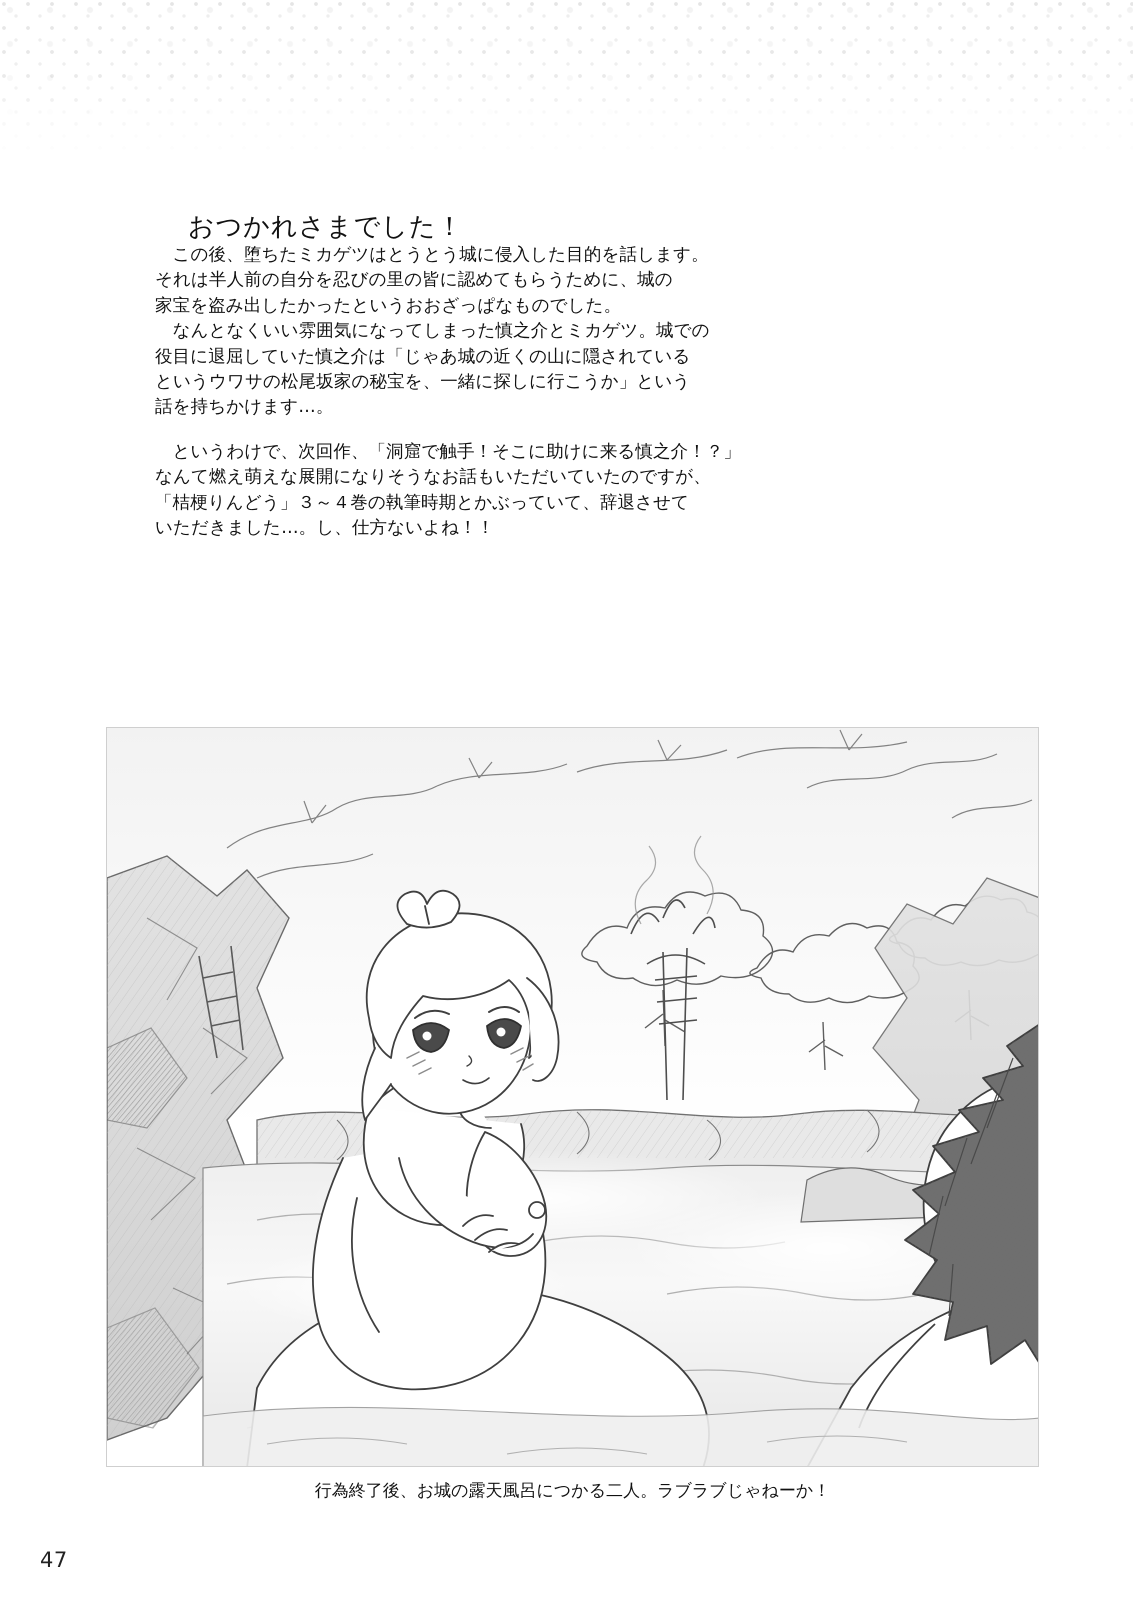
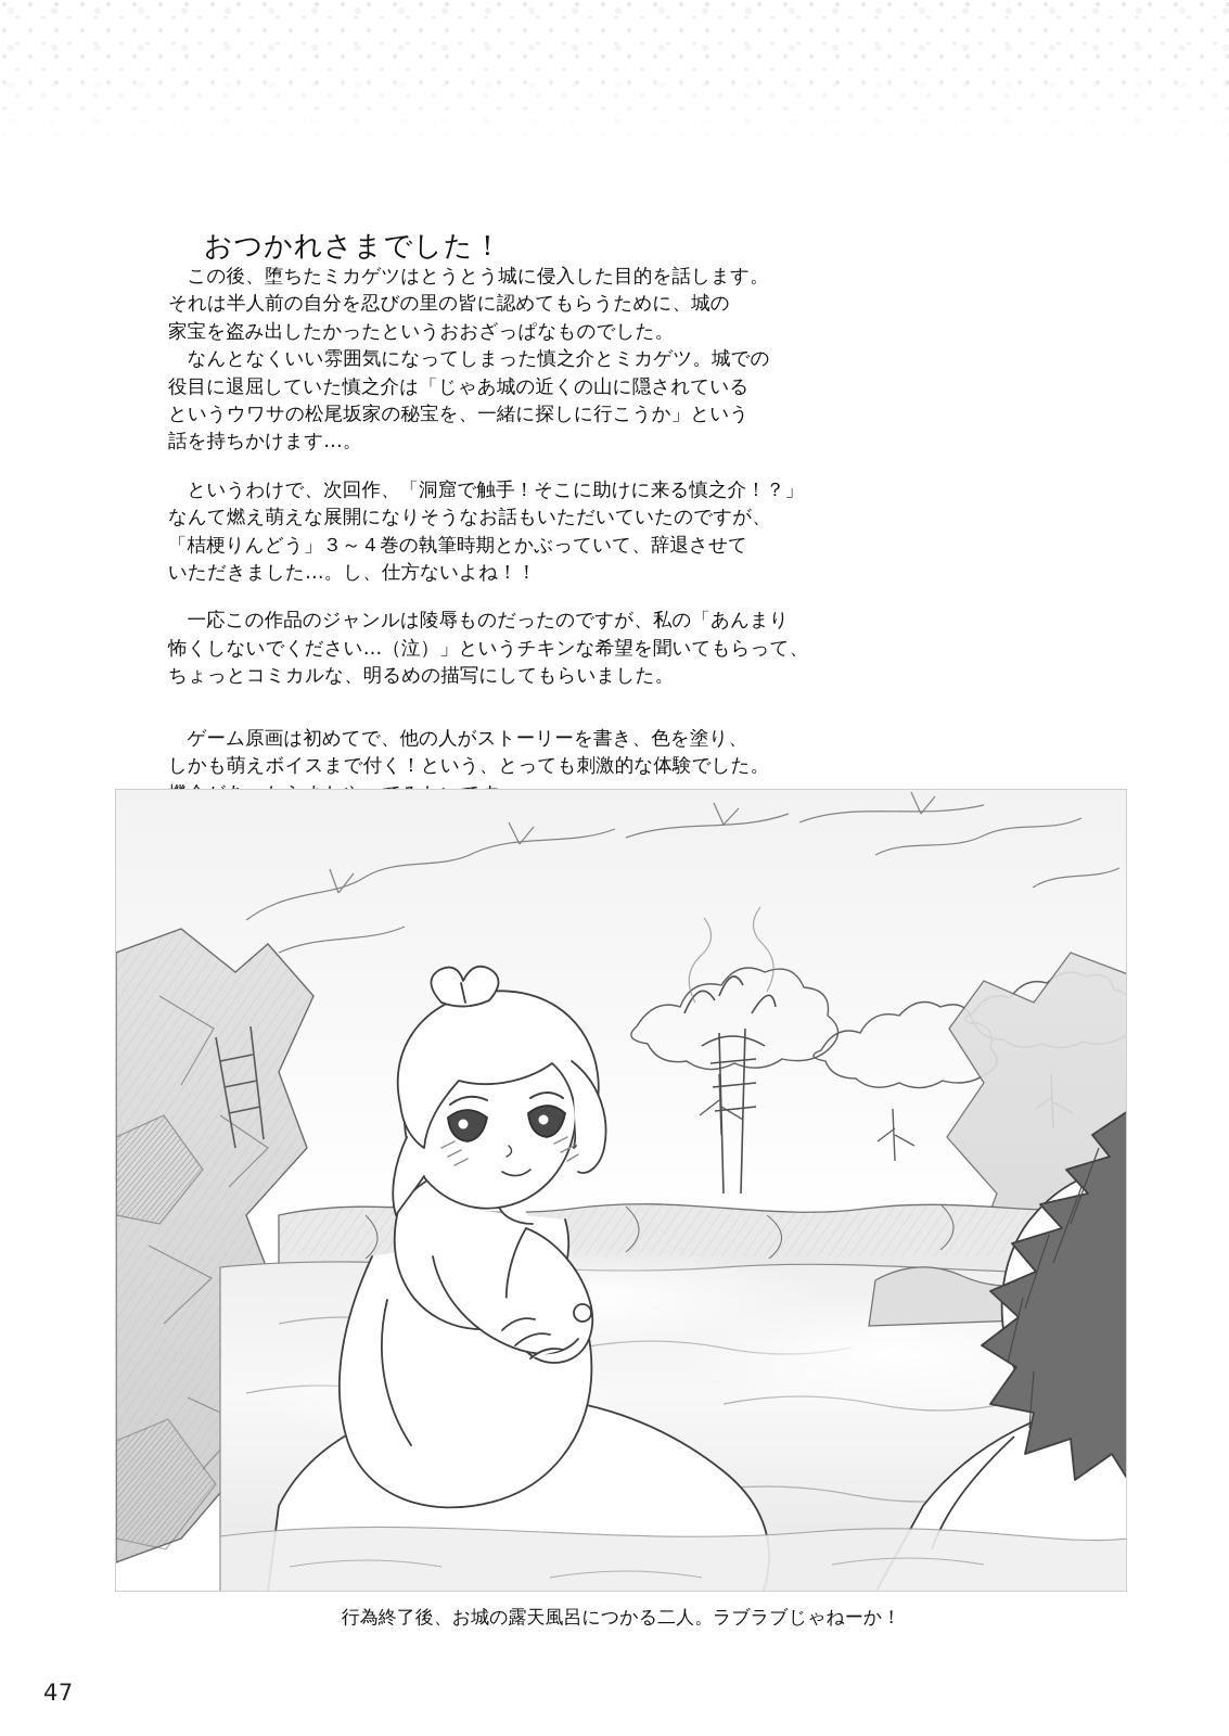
  おつかれさまでした！
  この後、堕ちたミカゲツはとうとう城に侵入した目的を話します。
  それは半人前の自分を忍びの里の皆に認めてもらうために、城の
  家宝を盗み出したかったというおおざっぱなものでした。
  なんとなくいい雰囲気になってしまった慎之介とミカゲツ。城での
  役目に退屈していた慎之介は「じゃあ城の近くの山に隠されている
  というウワサの松尾坂家の秘宝を、一緒に探しに行こうか」という
  話を持ちかけます…。
  というわけで、次回作、「洞窟で触手！そこに助けに来る慎之介！？」
  なんて燃え萌えな展開になりそうなお話もいただいていたのですが、
  「桔梗りんどう」３～４巻の執筆時期とかぶっていて、辞退させて
  いただきました…。し、仕方ないよね！！
+ 一応この作品のジャンルは陵辱ものだったのですが、私の「あんまり
+ 怖くしないでください…（泣）」というチキンな希望を聞いてもらって、
+ ちょっとコミカルな、明るめの描写にしてもらいました。
+ ゲーム原画は初めてで、他の人がストーリーを書き、色を塗り、
+ しかも萌えボイスまで付く！という、とっても刺激的な体験でした。
  行為終了後、お城の露天風呂につかる二人。ラブラブじゃねーか！
  47
